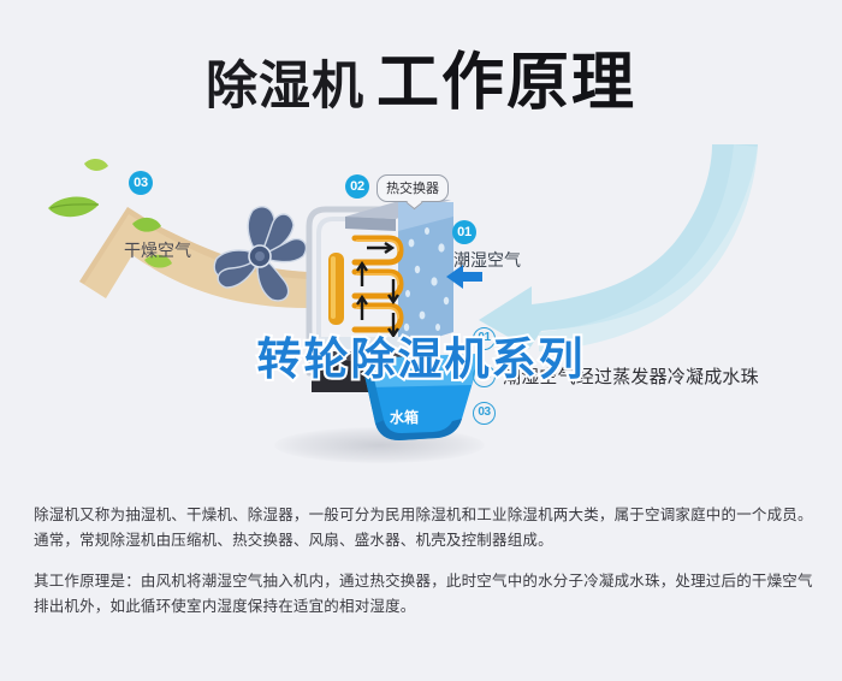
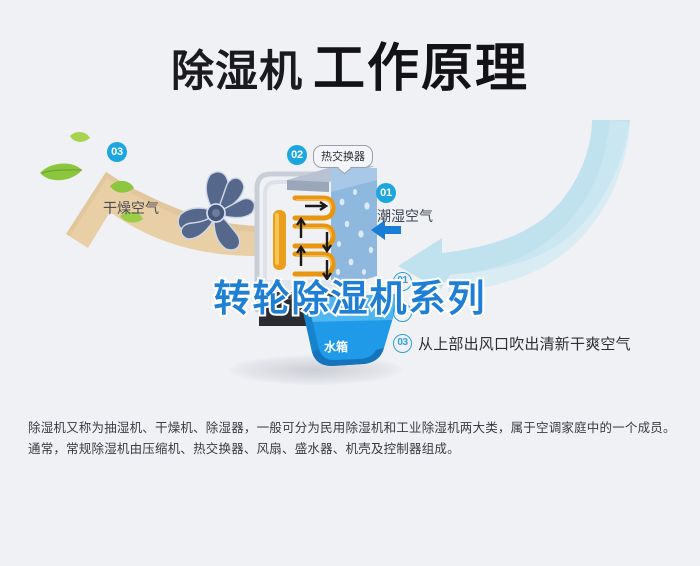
  除湿机 工作原理
  03
  02
  01
  热交换器
  干燥空气
  潮湿空气
  水箱
  01
  02
- 潮湿空气经过蒸发器冷凝成水珠
  03
+ 从上部出风口吹出清新干爽空气
  转轮除湿机系列
  除湿机又称为抽湿机、干燥机、除湿器，一般可分为民用除湿机和工业除湿机两大类，属于空调家庭中的一个成员。通常，常规除湿机由压缩机、热交换器、风扇、盛水器、机壳及控制器组成。
- 其工作原理是：由风机将潮湿空气抽入机内，通过热交换器，此时空气中的水分子冷凝成水珠，处理过后的干燥空气排出机外，如此循环使室内湿度保持在适宜的相对湿度。
